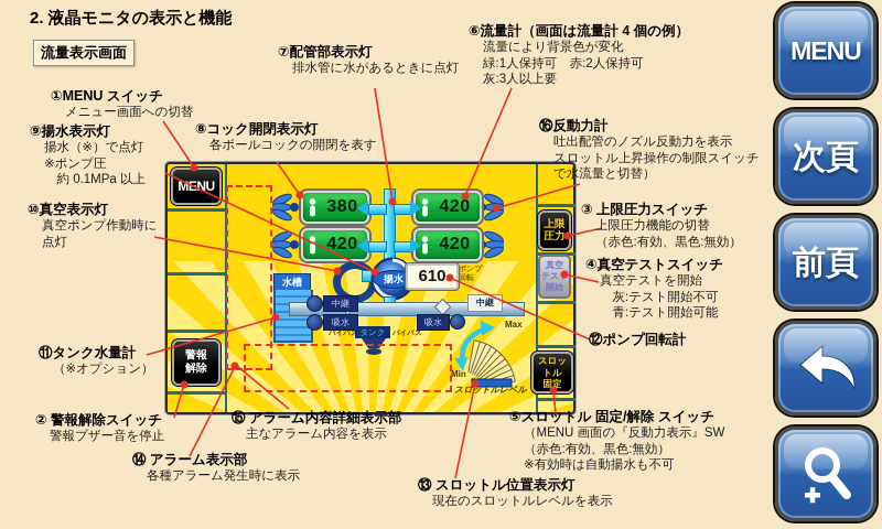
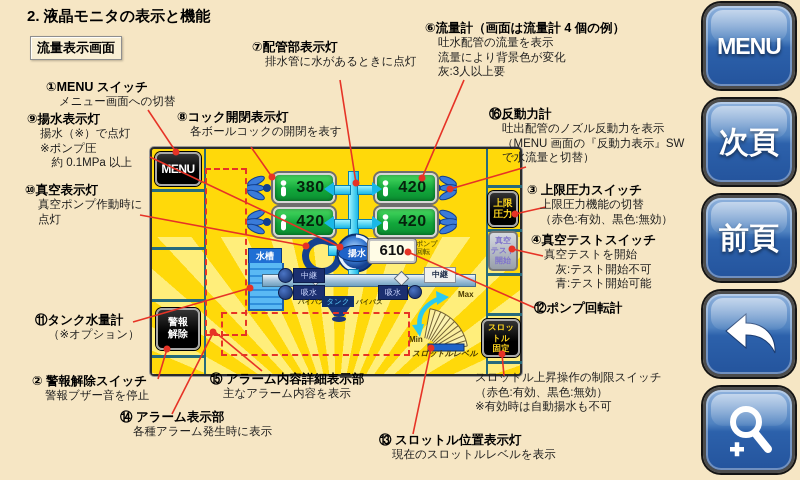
  2. 液晶モニタの表示と機能
  流量表示画面
  MNU
  警報
  解除
  上限
  圧力
  真空
  開始
  スロットル
  固定
  380
  420
  420
  420
  揚水
  610
  水槽
  中継
  吸水
  吸水
  中継
  タンク
  Max
  Min
  スロットルレベル
  ①MENU スイッチ
  メニュー画面への切替
  ⑨揚水表示灯
  揚水（※）で点灯
  ※ポンプ圧
  約 0.1MPa 以上
  ⑩真空表示灯
  真空ポンプ作動時に
  点灯
  ⑪タンク水量計
  （※オプション）
  ② 警報解除スイッチ
  警報ブザー音を停止
  ⑭ アラーム表示部
  各種アラーム発生時に表示
  ⑮ アラーム内容詳細表示部
  主なアラーム内容を表示
  ⑦配管部表示灯
  排水管に水があるときに点灯
  ⑧コック開閉表示灯
  各ボールコックの開閉を表す
  ⑥流量計（画面は流量計 4 個の例）
+ 吐水配管の流量を表示
  流量により背景色が変化
- 緑:1人保持可 赤:2人保持可
  灰:3人以上要
  ⑯反動力計
  吐出配管のノズル反動力を表示
- スロットル上昇操作の制限スイッチ
+ （MENU 画面の『反動力表示』SW
  で水流量と切替）
  ③ 上限圧力スイッチ
  上限圧力機能の切替
  （赤色:有効、黒色:無効）
  ④真空テストスイッチ
  真空テストを開始
  灰:テスト開始不可
  青:テスト開始可能
  ⑫ポンプ回転計
- ⑤スロットル 固定/解除 スイッチ
- （MENU 画面の『反動力表示』SW
+ スロットル上昇操作の制限スイッチ
  （赤色:有効、黒色:無効）
  ※有効時は自動揚水も不可
  ⑬ スロットル位置表示灯
  現在のスロットルレベルを表示
  MENU
  次頁
  前頁
